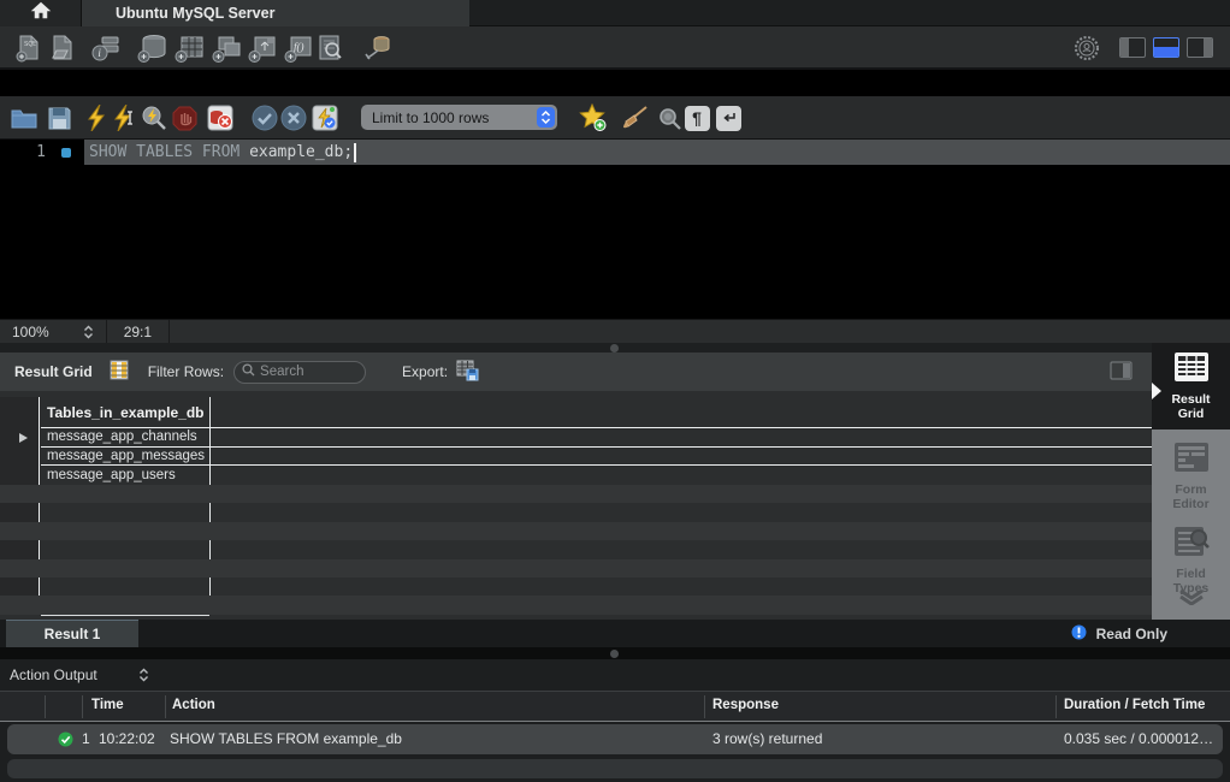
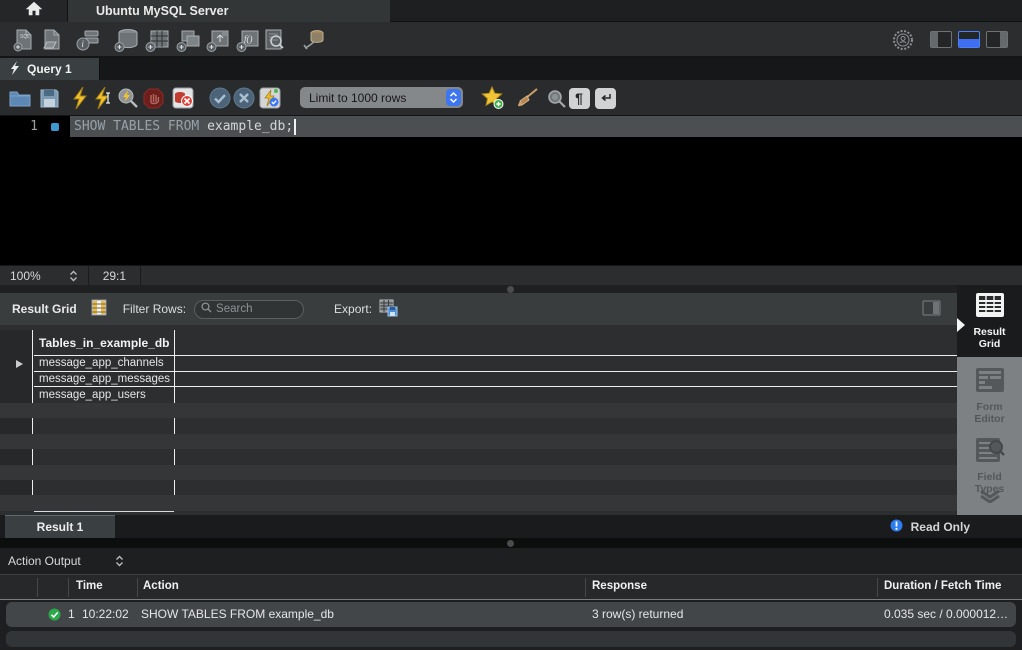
  Ubuntu MySQL Server
  i
  f()
+ Query 1
  Limit to 1000 rows
  ¶
  1
  SHOW TABLES FROM
  example_db;
  100%
  29:1
  Result Grid
  Filter Rows:
  Search
  Export:
  Tables_in_example_db
  message_app_channels
  message_app_messages
  message_app_users
  Result Grid
  Form Editor
  Field Types
  Result 1
  Read Only
  Action Output
  Time
  Action
  Response
  Duration / Fetch Time
  1
  10:22:02
  SHOW TABLES FROM example_db
  3 row(s) returned
  0.035 sec / 0.000012…
